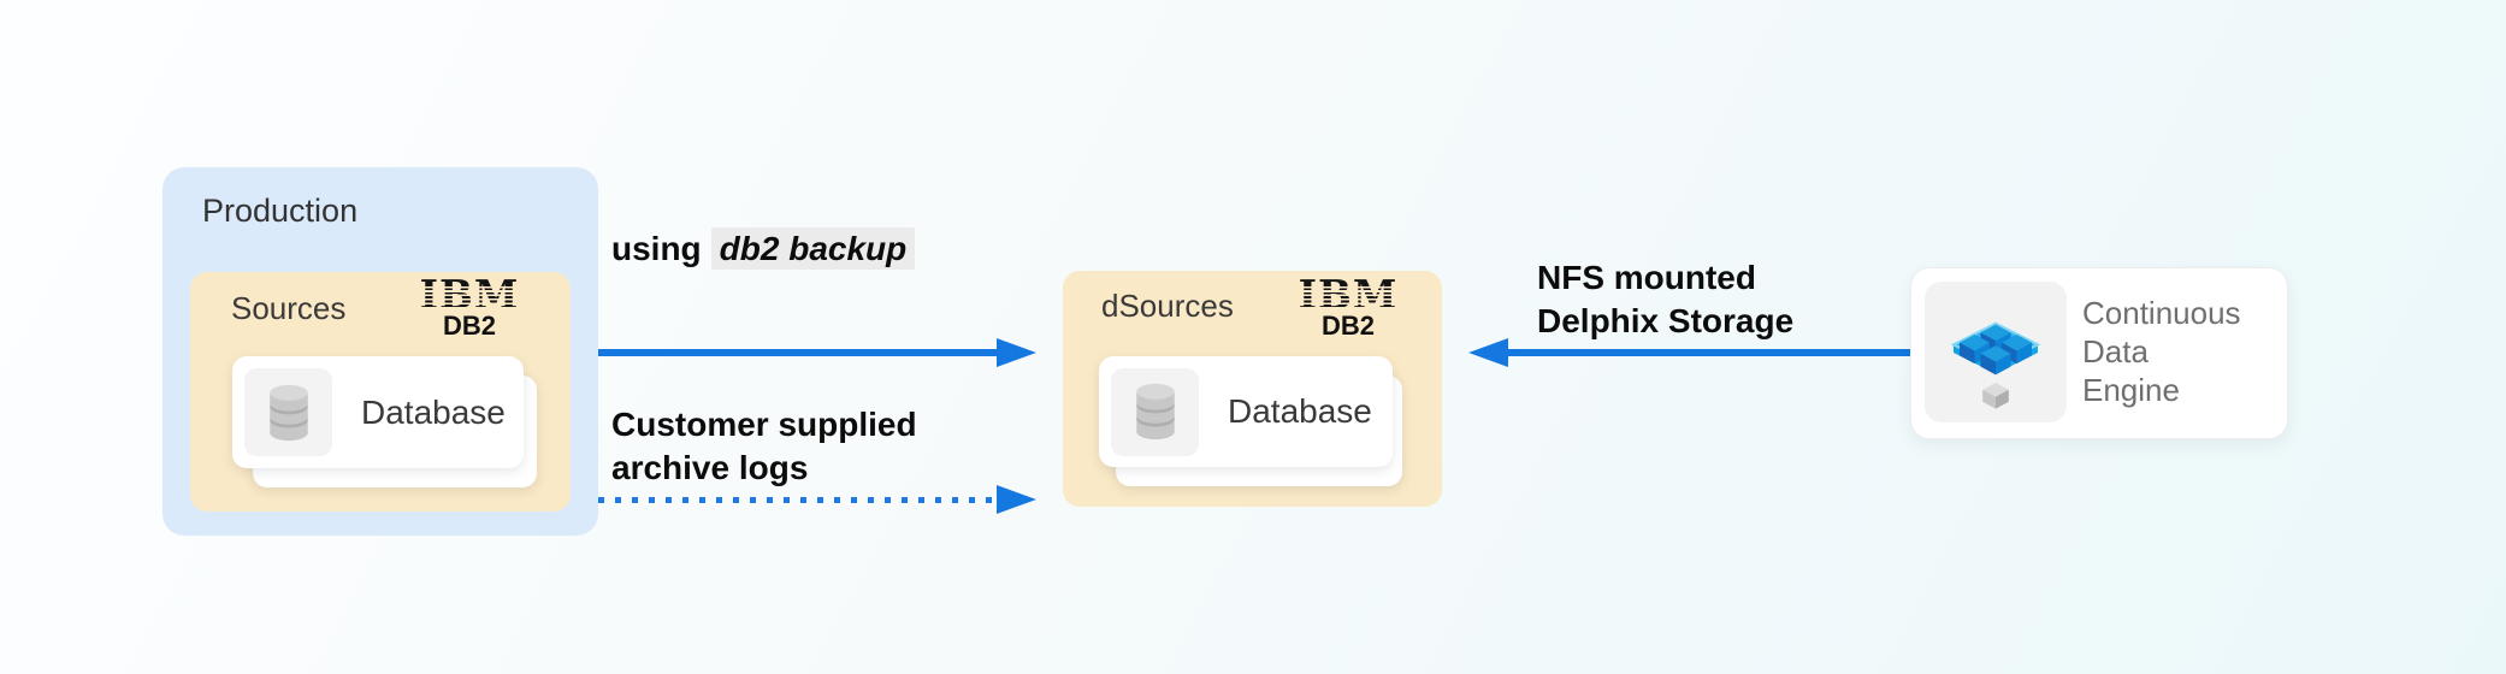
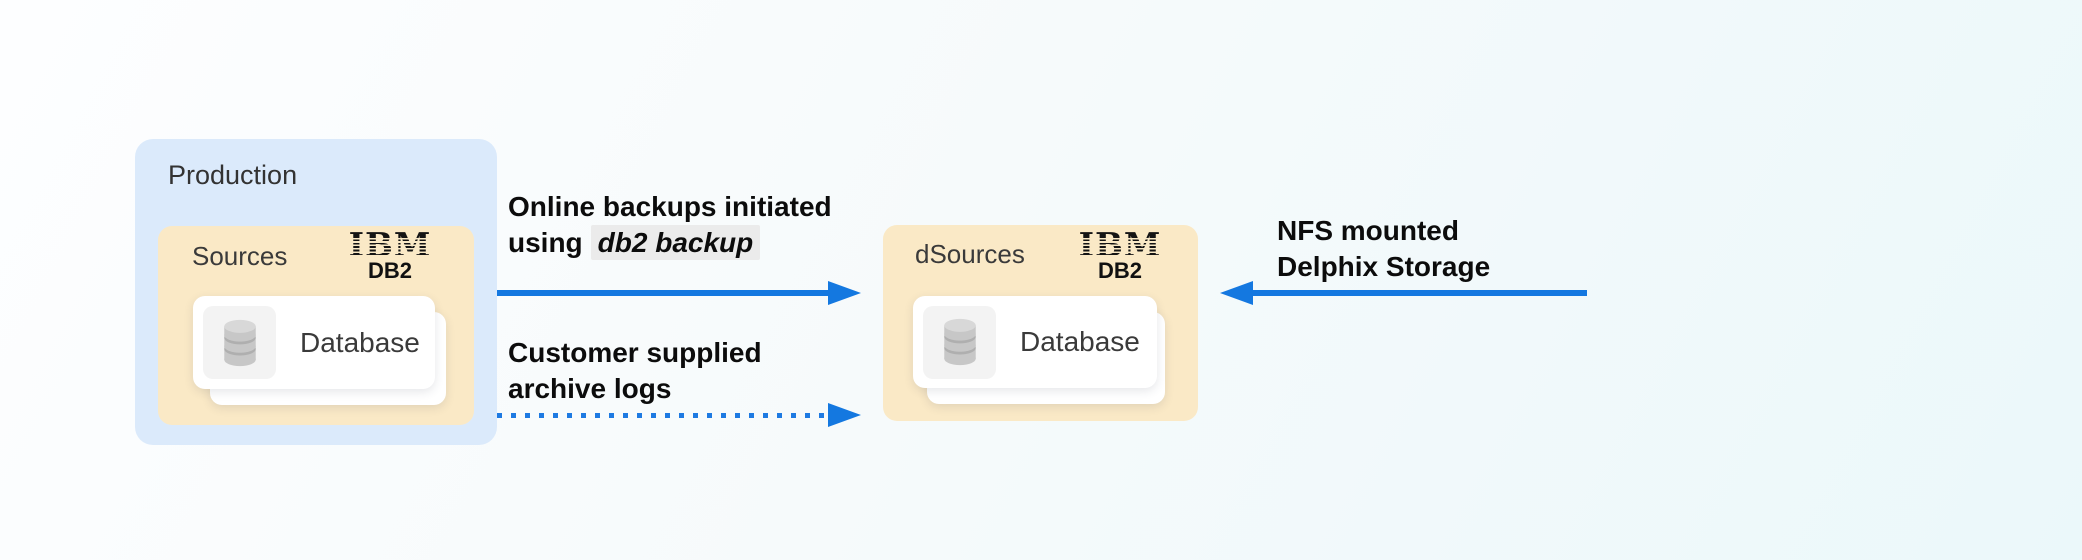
  Production
  Sources
  DB2
  Database
+ Online backups initiated
  using db2 backup
  Customer supplied
  archive logs
  dSources
  DB2
  Database
  NFS mounted
  Delphix Storage
- Continuous
- Data
- Engine
